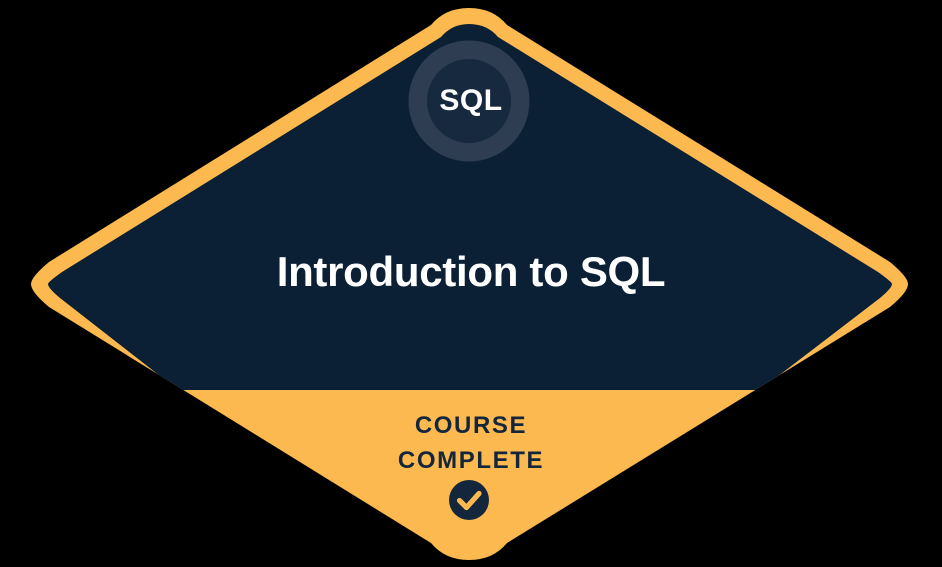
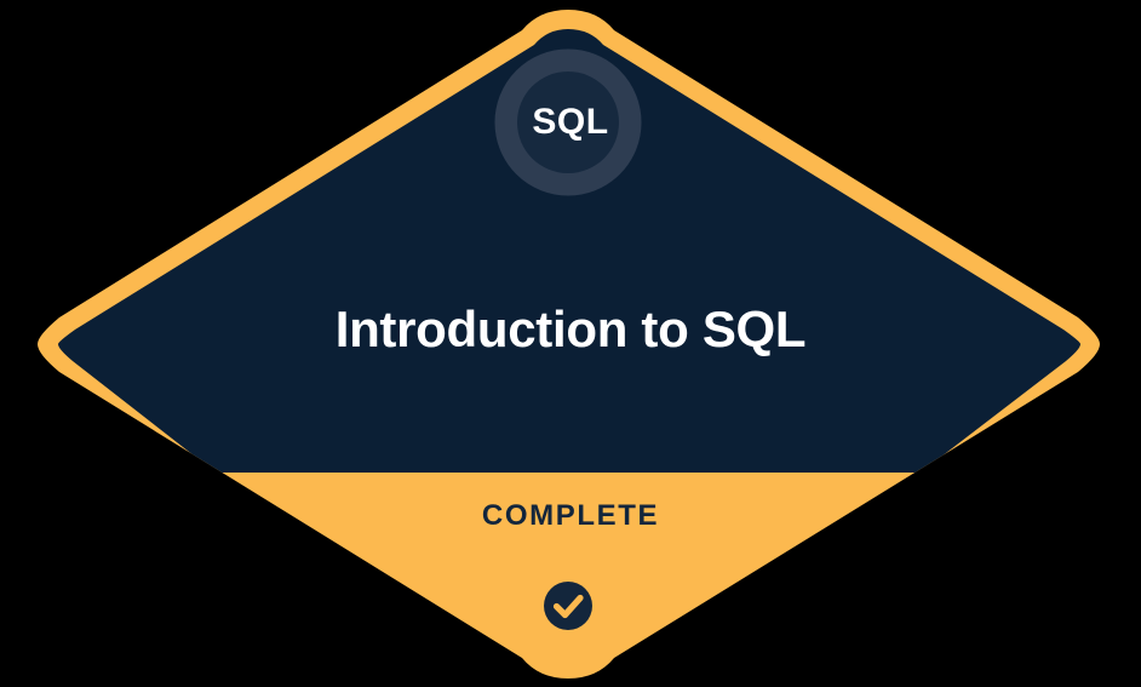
  SQL
  Introduction to SQL
- COURSE
  COMPLETE
